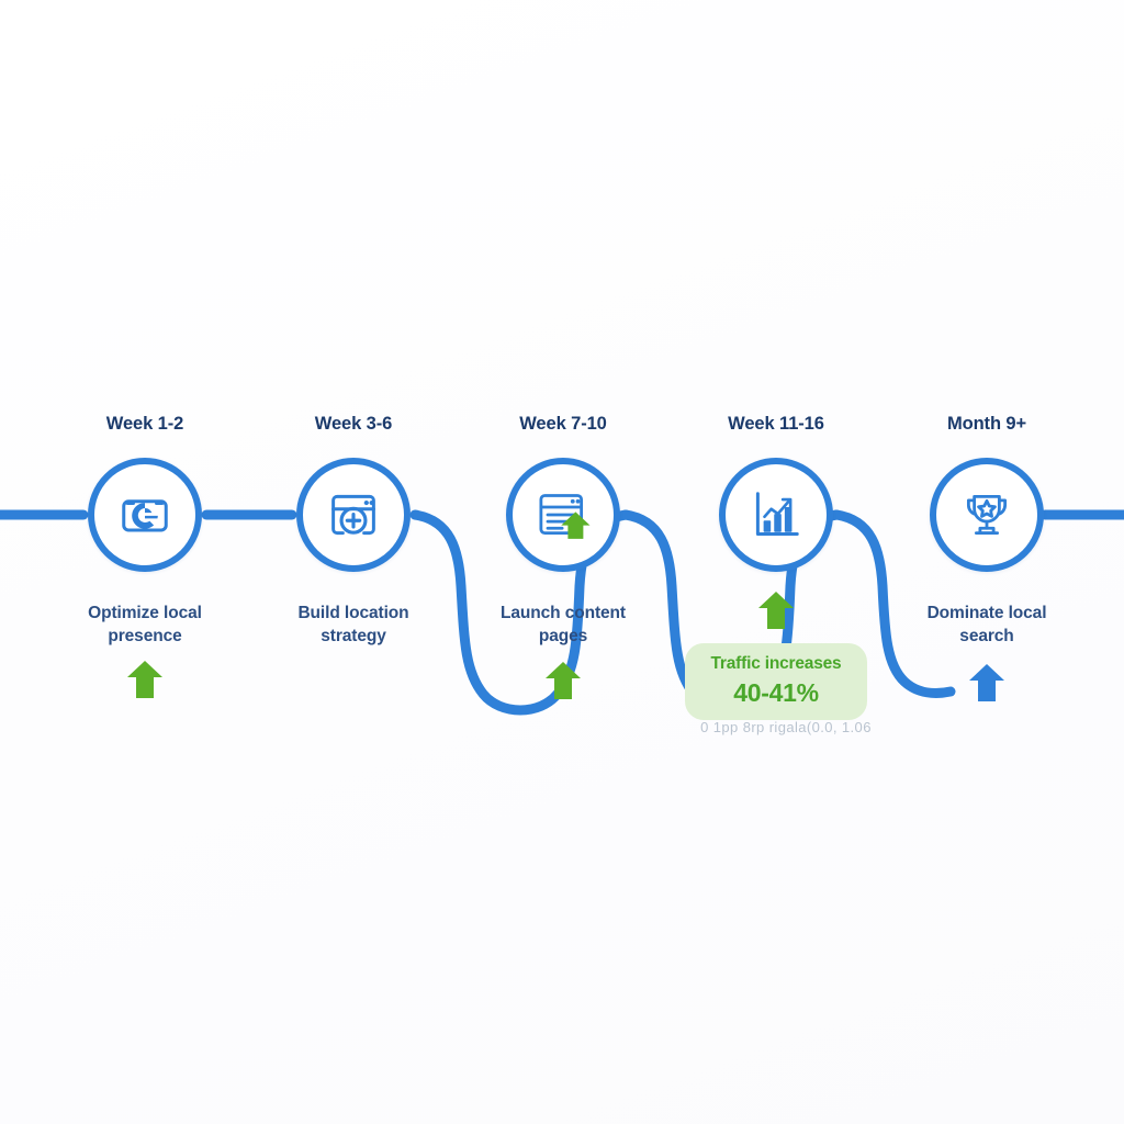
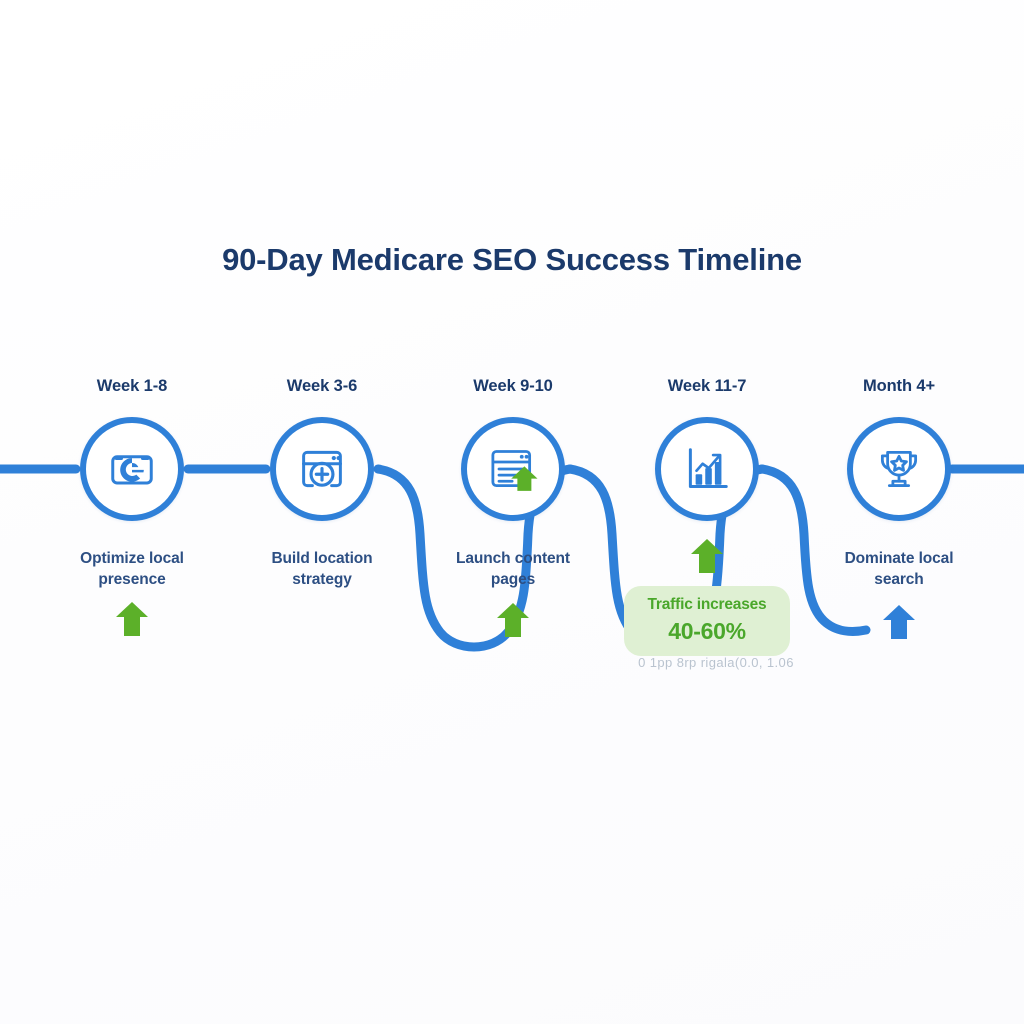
+ 90-Day Medicare SEO Success Timeline
- Week 1-2
+ Week 1-8
  Optimize local
  presence
  Week 3-6
  Build location
  strategy
- Week 7-10
+ Week 9-10
  Launch content
  pages
- Week 11-16
+ Week 11-7
- Month 9+
+ Month 4+
  Dominate local
  search
  Traffic increases
- 40-41%
+ 40-60%
  0 1pp 8rp rigala(0.0, 1.06
